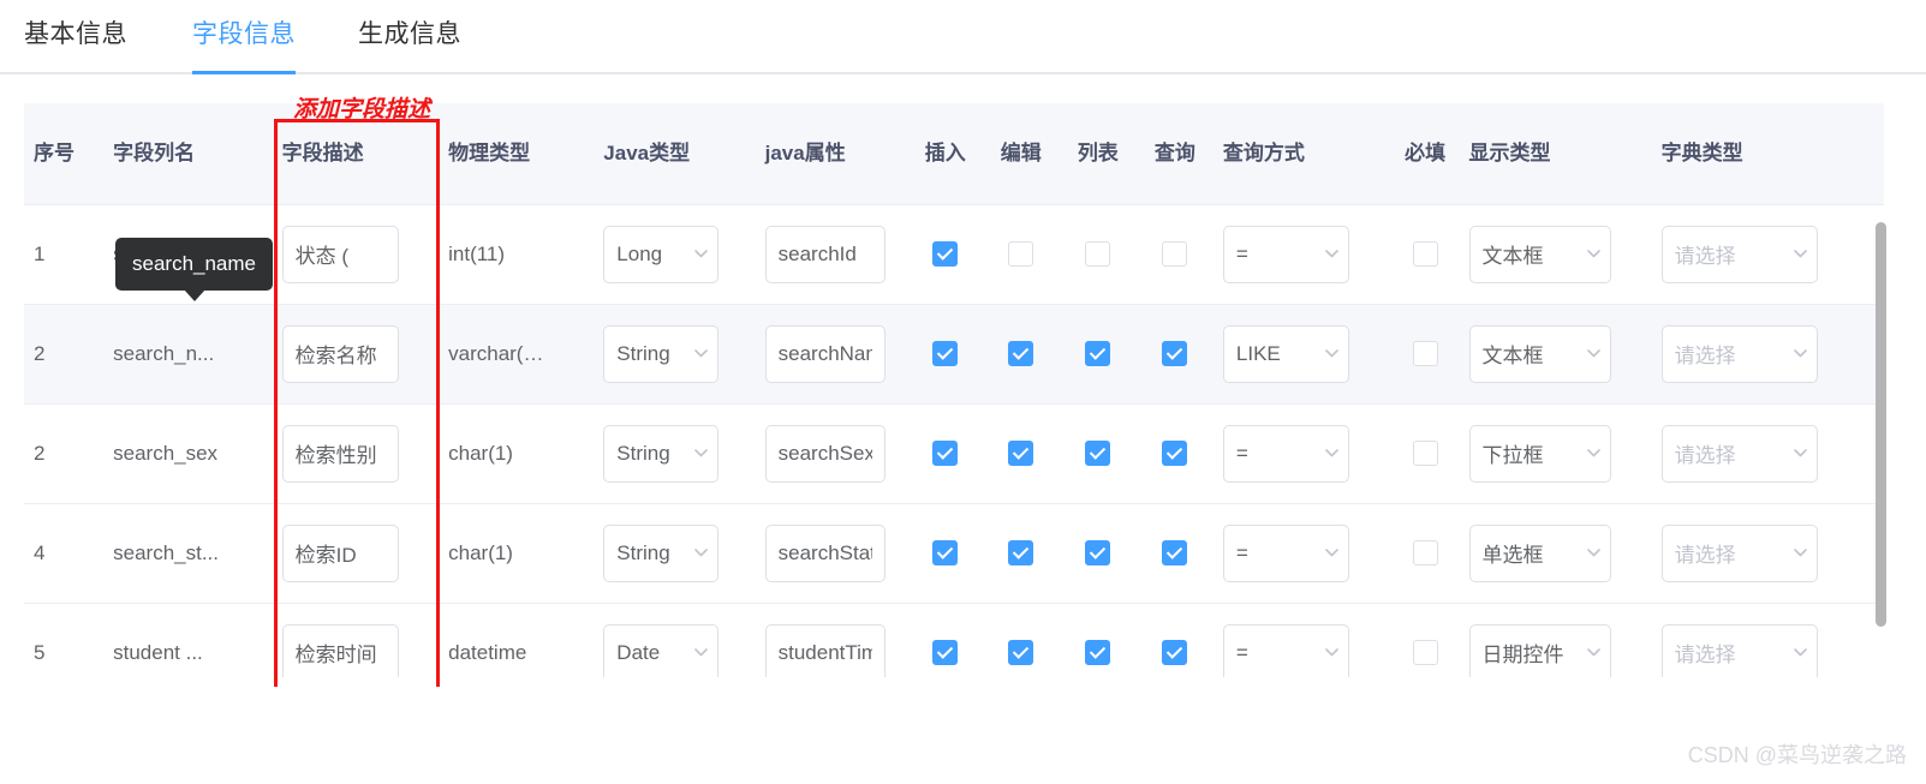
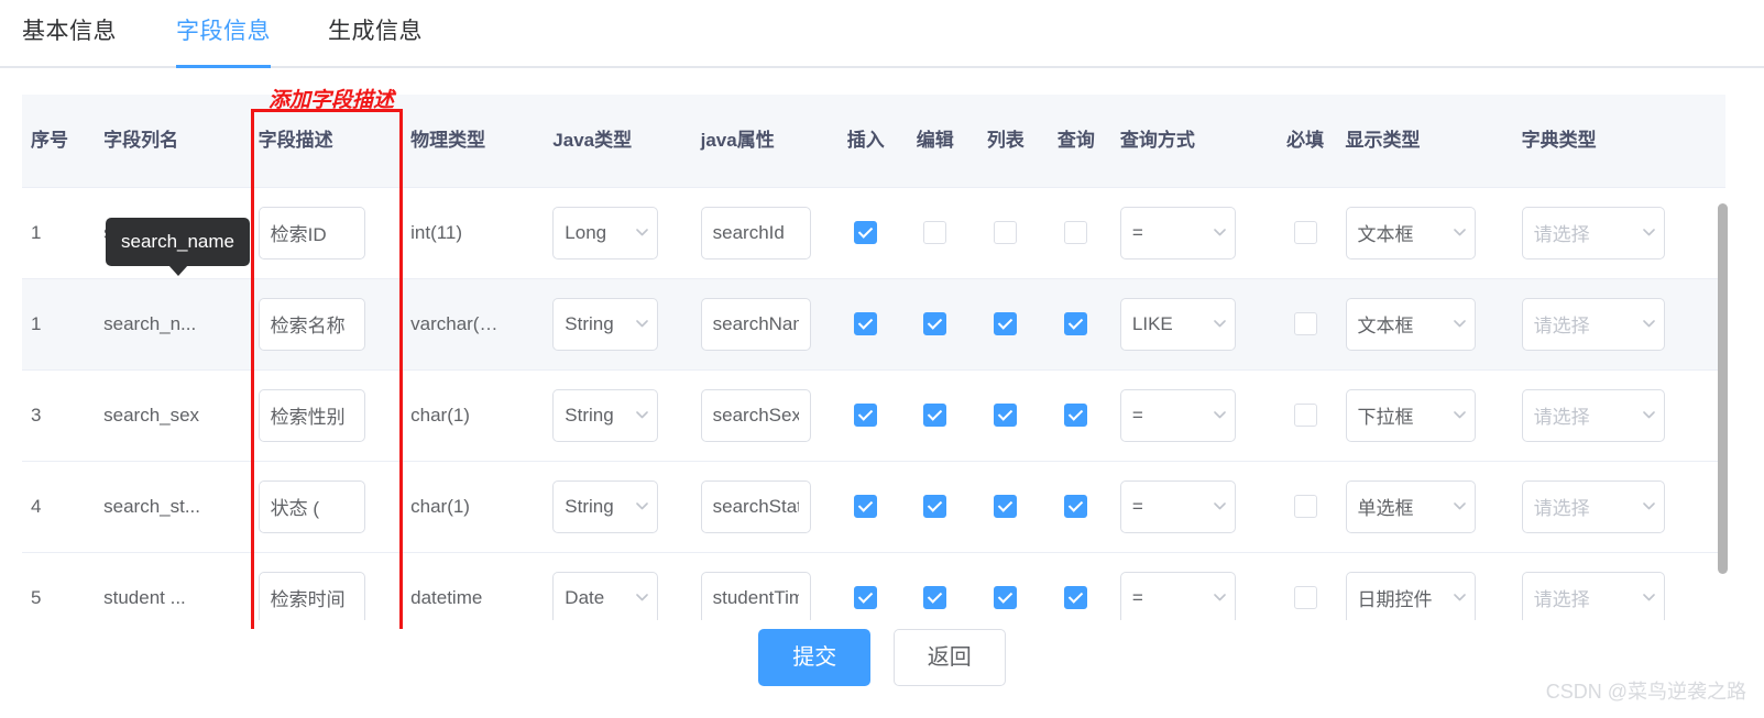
  基本信息
  字段信息
  生成信息
  序号	字段列名	字段描述	物理类型	Java类型	java属性	插入	编辑	列表	查询	查询方式	必填	显示类型	字典类型
- 1		状态 (	int(11)	Long	searchId					=		文本框	请选择
+ 1		检索ID	int(11)	Long	searchId					=		文本框	请选择
- 2	search_n...	检索名称	varchar(…	String	searchNa					LIKE		文本框	请选择
+ 1	search_n...	检索名称	varchar(…	String	searchNa					LIKE		文本框	请选择
- 2	search_sex	检索性别	char(1)	String	searchSex					=		下拉框	请选择
+ 3	search_sex	检索性别	char(1)	String	searchSex					=		下拉框	请选择
- 4	search_st...	检索ID	char(1)	String	searchSta					=		单选框	请选择
+ 4	search_st...	状态 (	char(1)	String	searchSta					=		单选框	请选择
  5	student ...	检索时间	datetime	Date	studentTim					=		日期控件	请选择
  添加字段描述
  search_name
+ 提交 返回
  CSDN @菜鸟逆袭之路
